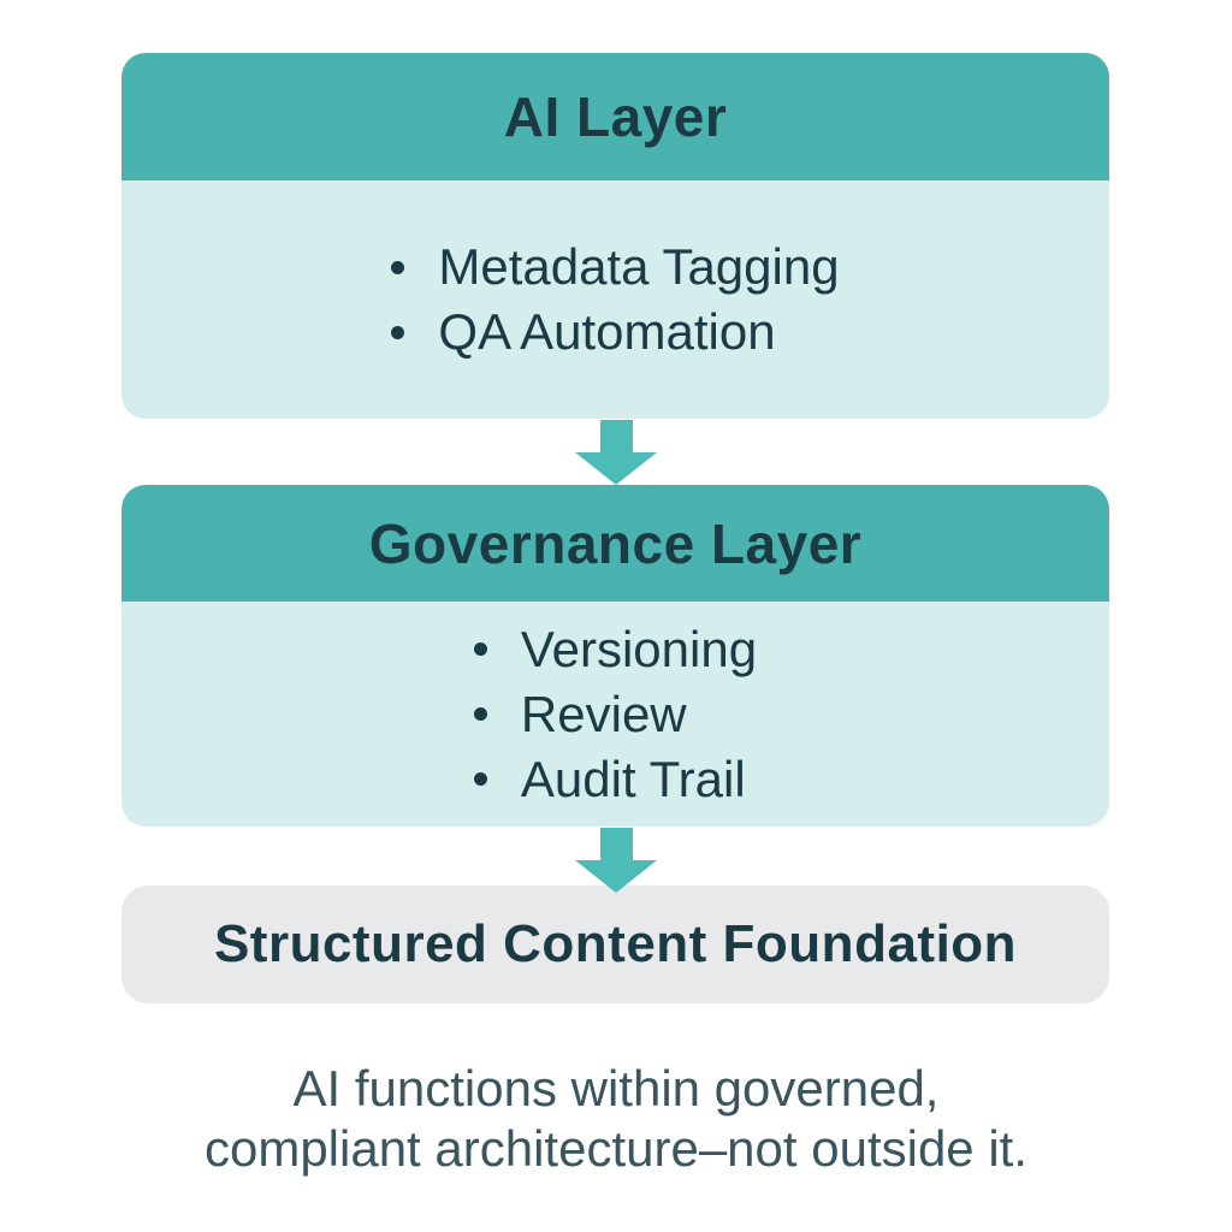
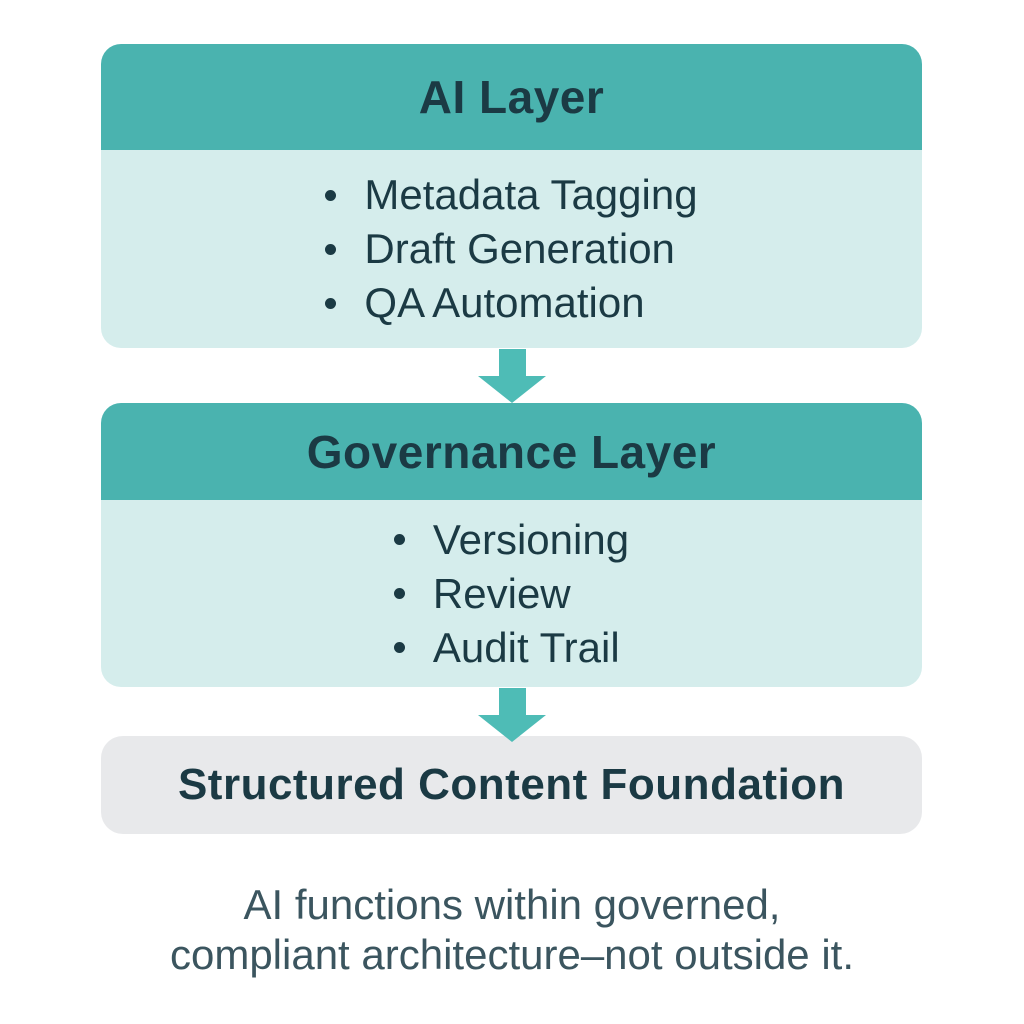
  AI Layer
  Metadata Tagging
+ Draft Generation
  QA Automation
  Governance Layer
  Versioning
  Review
  Audit Trail
  Structured Content Foundation
  AI functions within governed,
  compliant architecture–not outside it.
